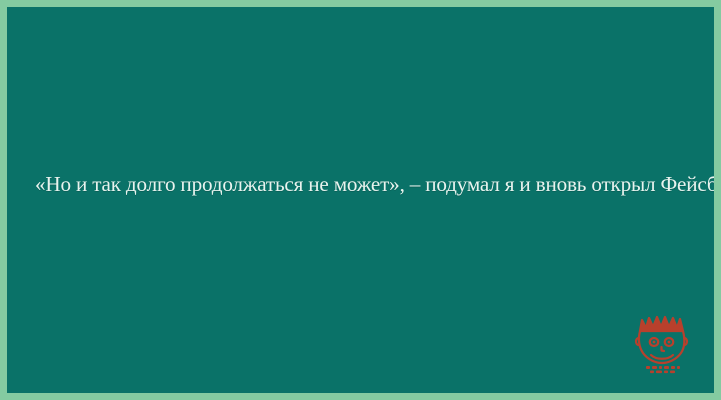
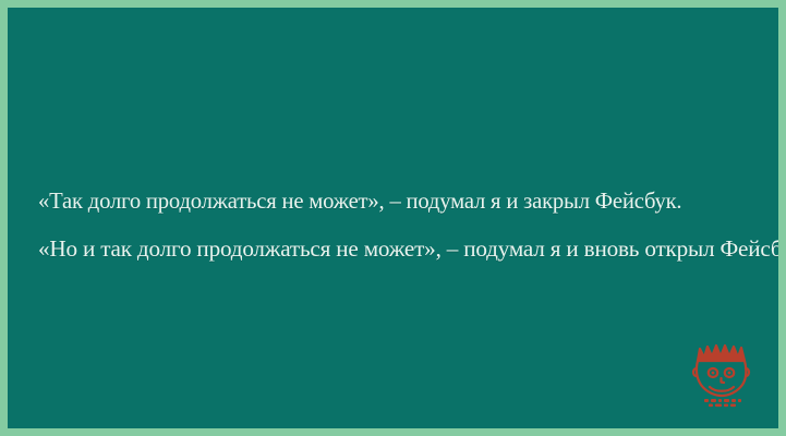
+ «Так долго продолжаться не может», – подумал я и закрыл Фейсбук.
  «Но и так долго продолжаться не может», – подумал я и вновь открыл Фейсб
